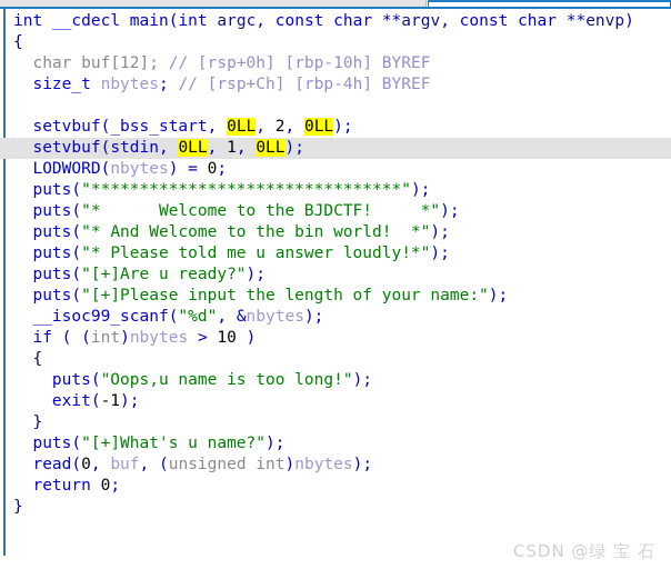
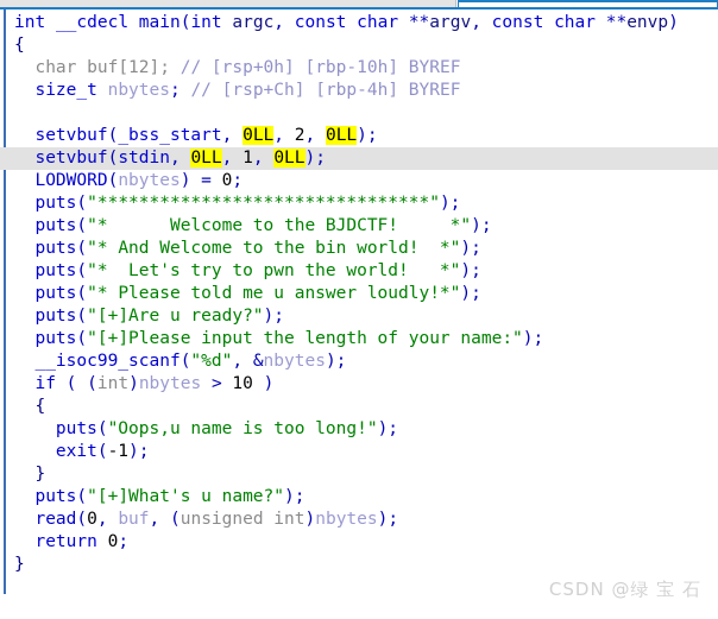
  int __cdecl main(int argc, const char **argv, const char **envp)
  {
  char buf[12]; // [rsp+0h] [rbp-10h] BYREF
  size_t nbytes; // [rsp+Ch] [rbp-4h] BYREF
  setvbuf(_bss_start, 0LL, 2, 0LL);
  setvbuf(stdin, 0LL, 1, 0LL);
  LODWORD(nbytes) = 0;
  puts("********************************");
  puts("* Welcome to the BJDCTF! *");
  puts("* And Welcome to the bin world! *");
+ puts("* Let's try to pwn the world! *");
  puts("* Please told me u answer loudly!*");
  puts("[+]Are u ready?");
  puts("[+]Please input the length of your name:");
  __isoc99_scanf("%d", &nbytes);
  if ( (int)nbytes > 10 )
  {
  puts("Oops,u name is too long!");
  exit(-1);
  }
  puts("[+]What's u name?");
  read(0, buf, (unsigned int)nbytes);
  return 0;
  }
  CSDN @绿 宝 石
